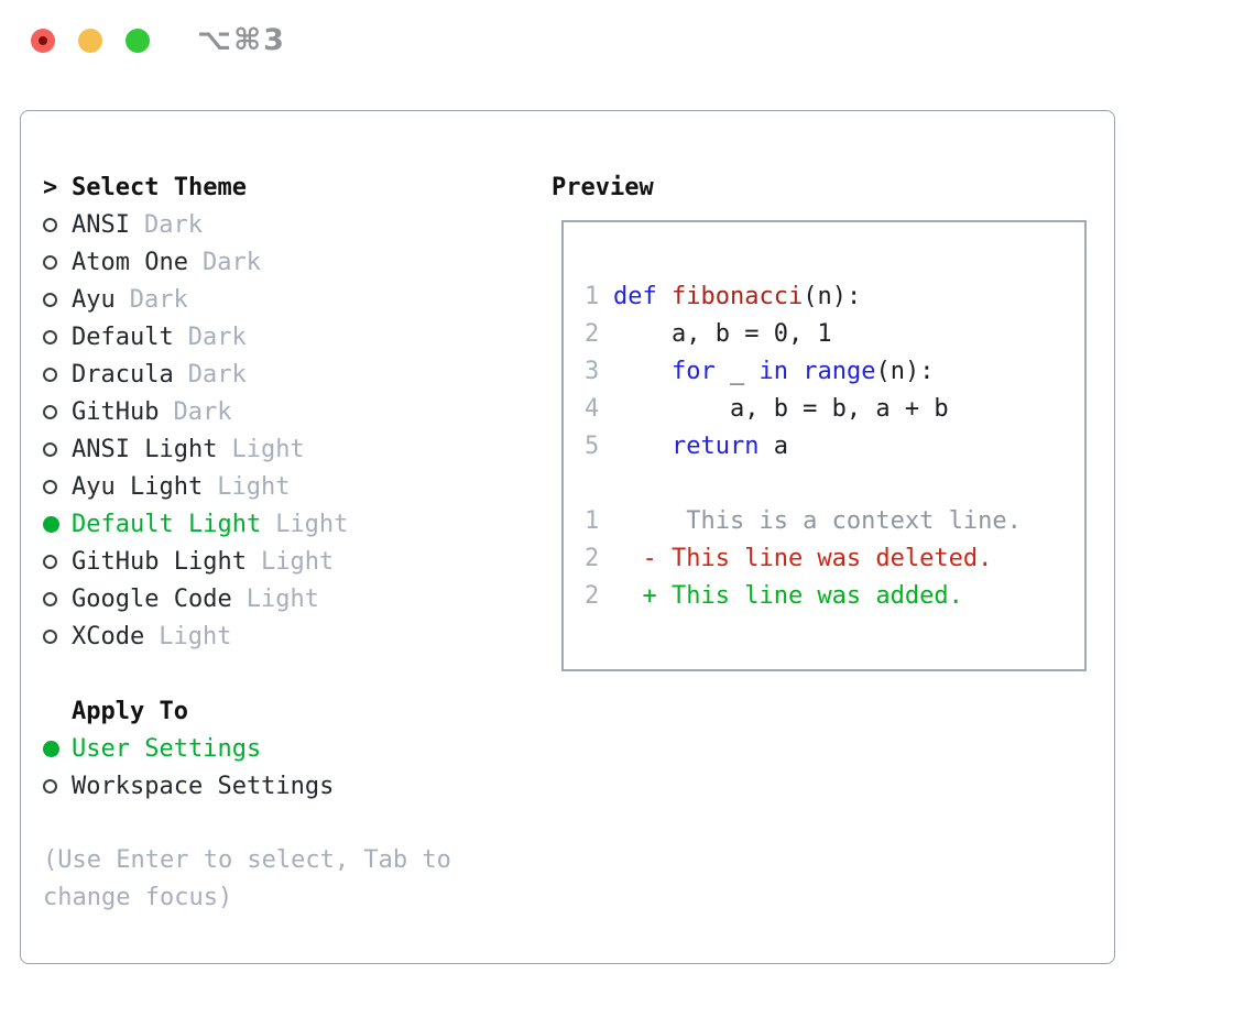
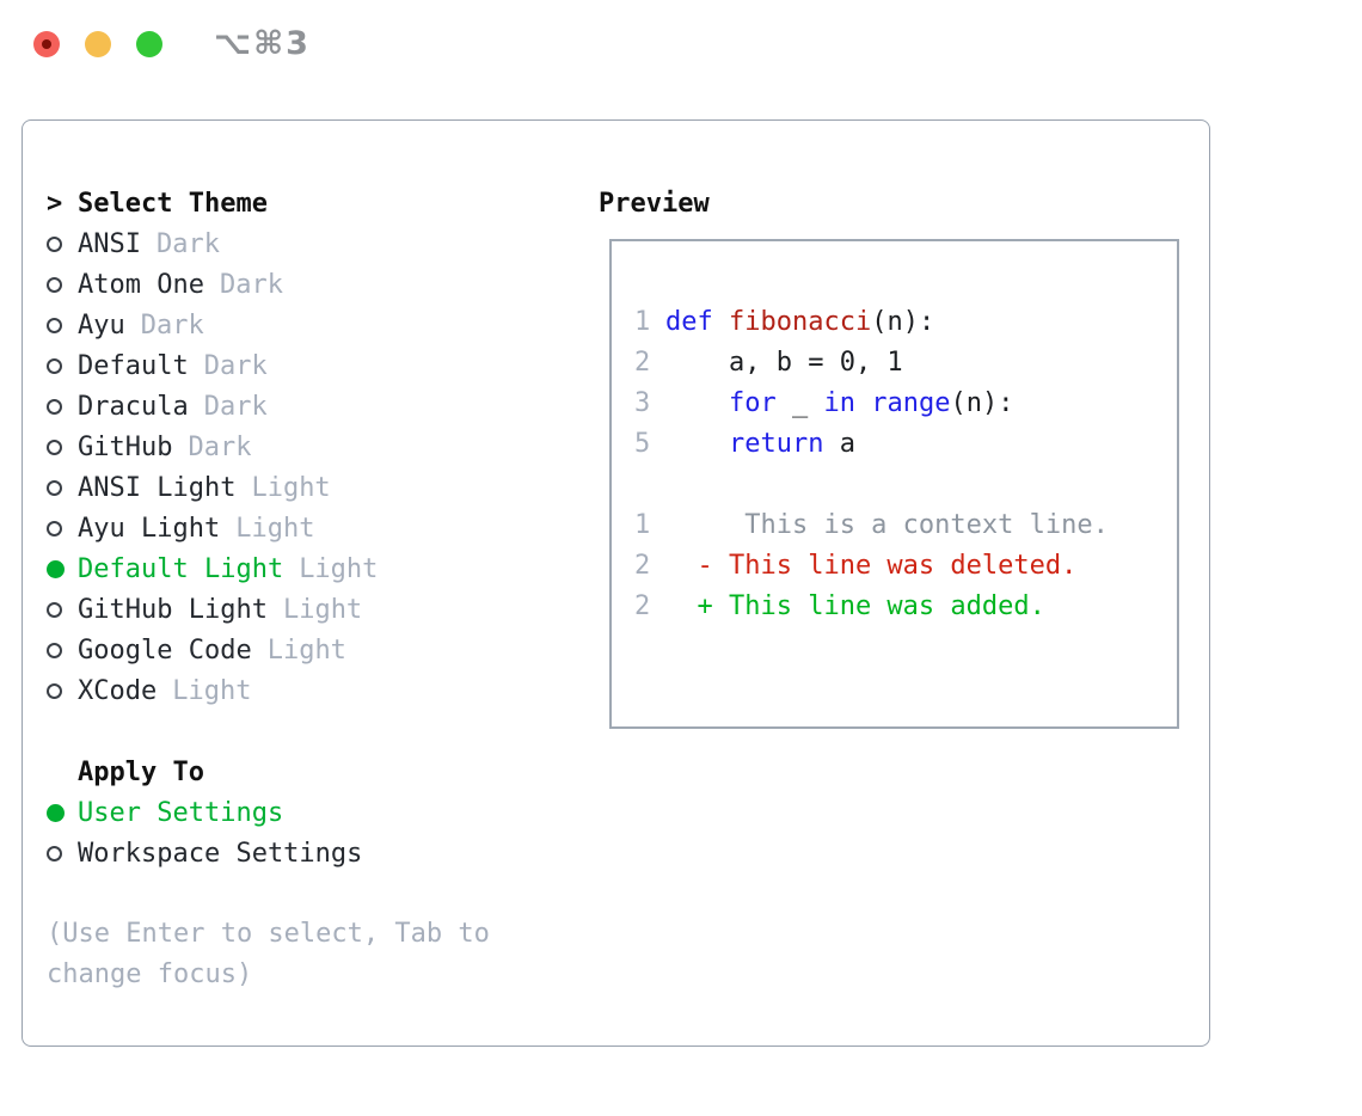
  ⌥⌘3
  >
  Select Theme
  ANSI
  Dark
  Atom One
  Dark
  Ayu
  Dark
  Default
  Dark
  Dracula
  Dark
  GitHub
  Dark
  ANSI Light
  Light
  Ayu Light
  Light
  Default Light
  Light
  GitHub Light
  Light
  Google Code
  Light
  XCode
  Light
  Apply To
  User Settings
  Workspace Settings
  (Use Enter to select, Tab to change focus)
  Preview
  1
  def fibonacci(n):
  2
  a, b = 0, 1
  3
  for _ in range(n):
- 4
- a, b = b, a + b
  5
  return a
  1
  This is a context line.
  2
  - This line was deleted.
  2
  + This line was added.
